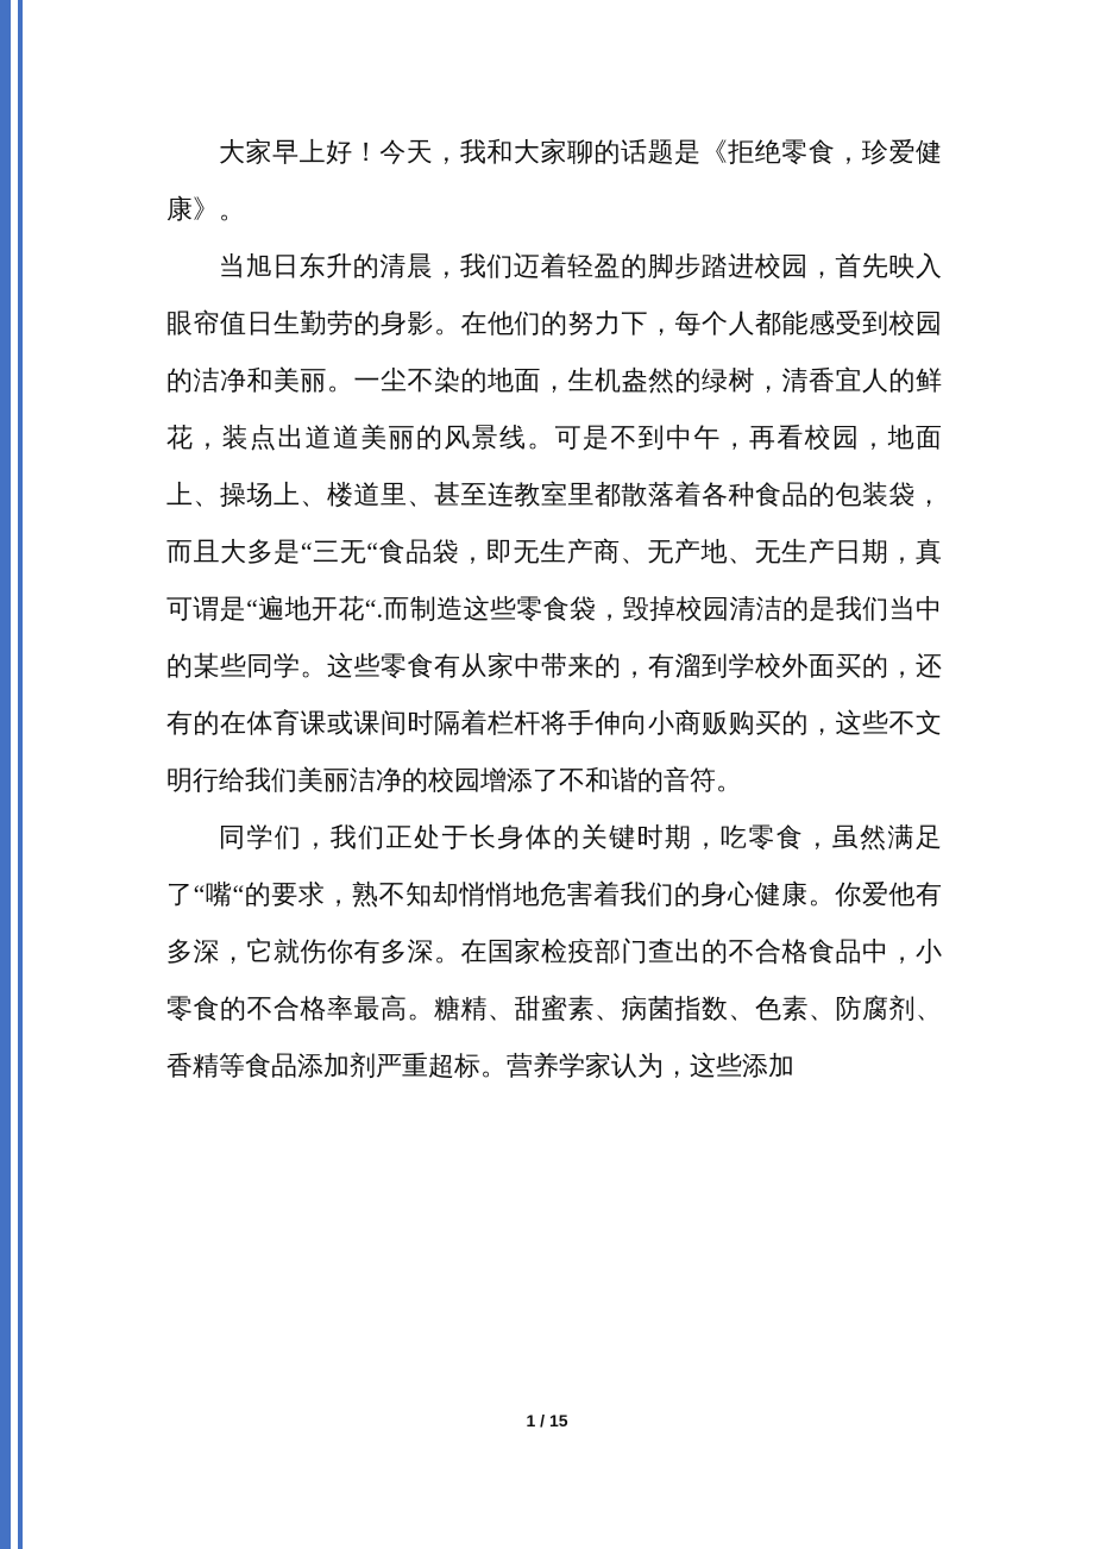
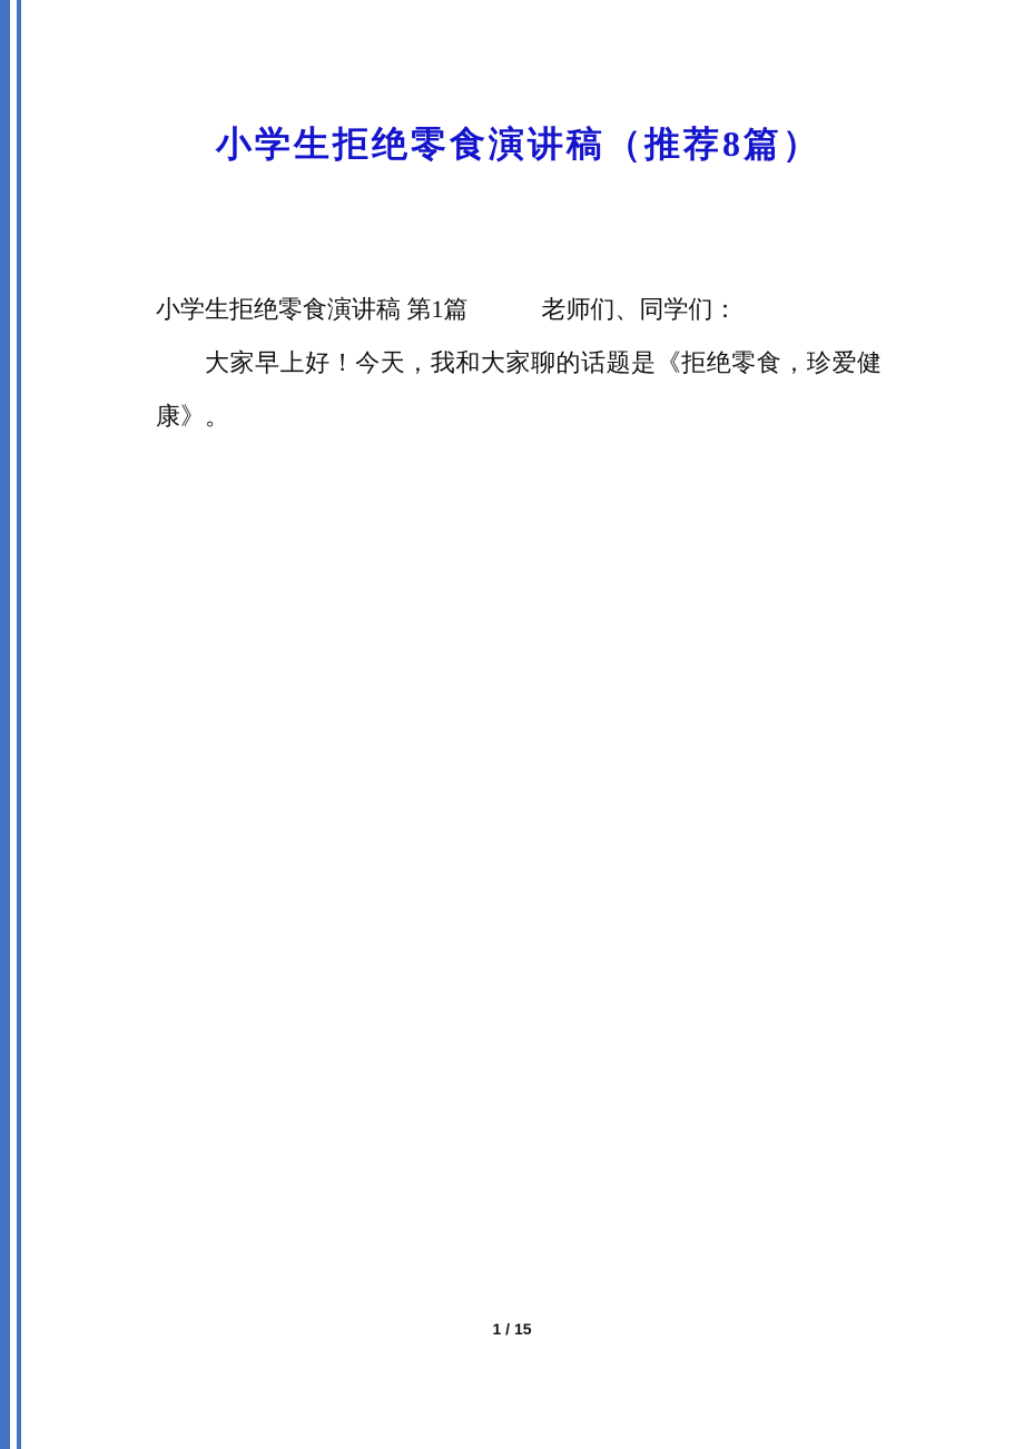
+ 小学生拒绝零食演讲稿（推荐8篇）
+ 小学生拒绝零食演讲稿 第1篇 老师们、同学们：
  大家早上好！今天，我和大家聊的话题是《拒绝零食，珍爱健康》。
- 当旭日东升的清晨，我们迈着轻盈的脚步踏进校园，首先映入眼帘值日生勤劳的身影。在他们的努力下，每个人都能感受到校园的洁净和美丽。一尘不染的地面，生机盎然的绿树，清香宜人的鲜花，装点出道道美丽的风景线。可是不到中午，再看校园，地面上、操场上、楼道里、甚至连教室里都散落着各种食品的包装袋，而且大多是“三无“食品袋，即无生产商、无产地、无生产日期，真可谓是“遍地开花“.而制造这些零食袋，毁掉校园清洁的是我们当中的某些同学。这些零食有从家中带来的，有溜到学校外面买的，还有的在体育课或课间时隔着栏杆将手伸向小商贩购买的，这些不文明行给我们美丽洁净的校园增添了不和谐的音符。
- 同学们，我们正处于长身体的关键时期，吃零食，虽然满足了“嘴“的要求，熟不知却悄悄地危害着我们的身心健康。你爱他有多深，它就伤你有多深。在国家检疫部门查出的不合格食品中，小零食的不合格率最高。糖精、甜蜜素、病菌指数、色素、防腐剂、香精等食品添加剂严重超标。营养学家认为，这些添加
  1 / 15
